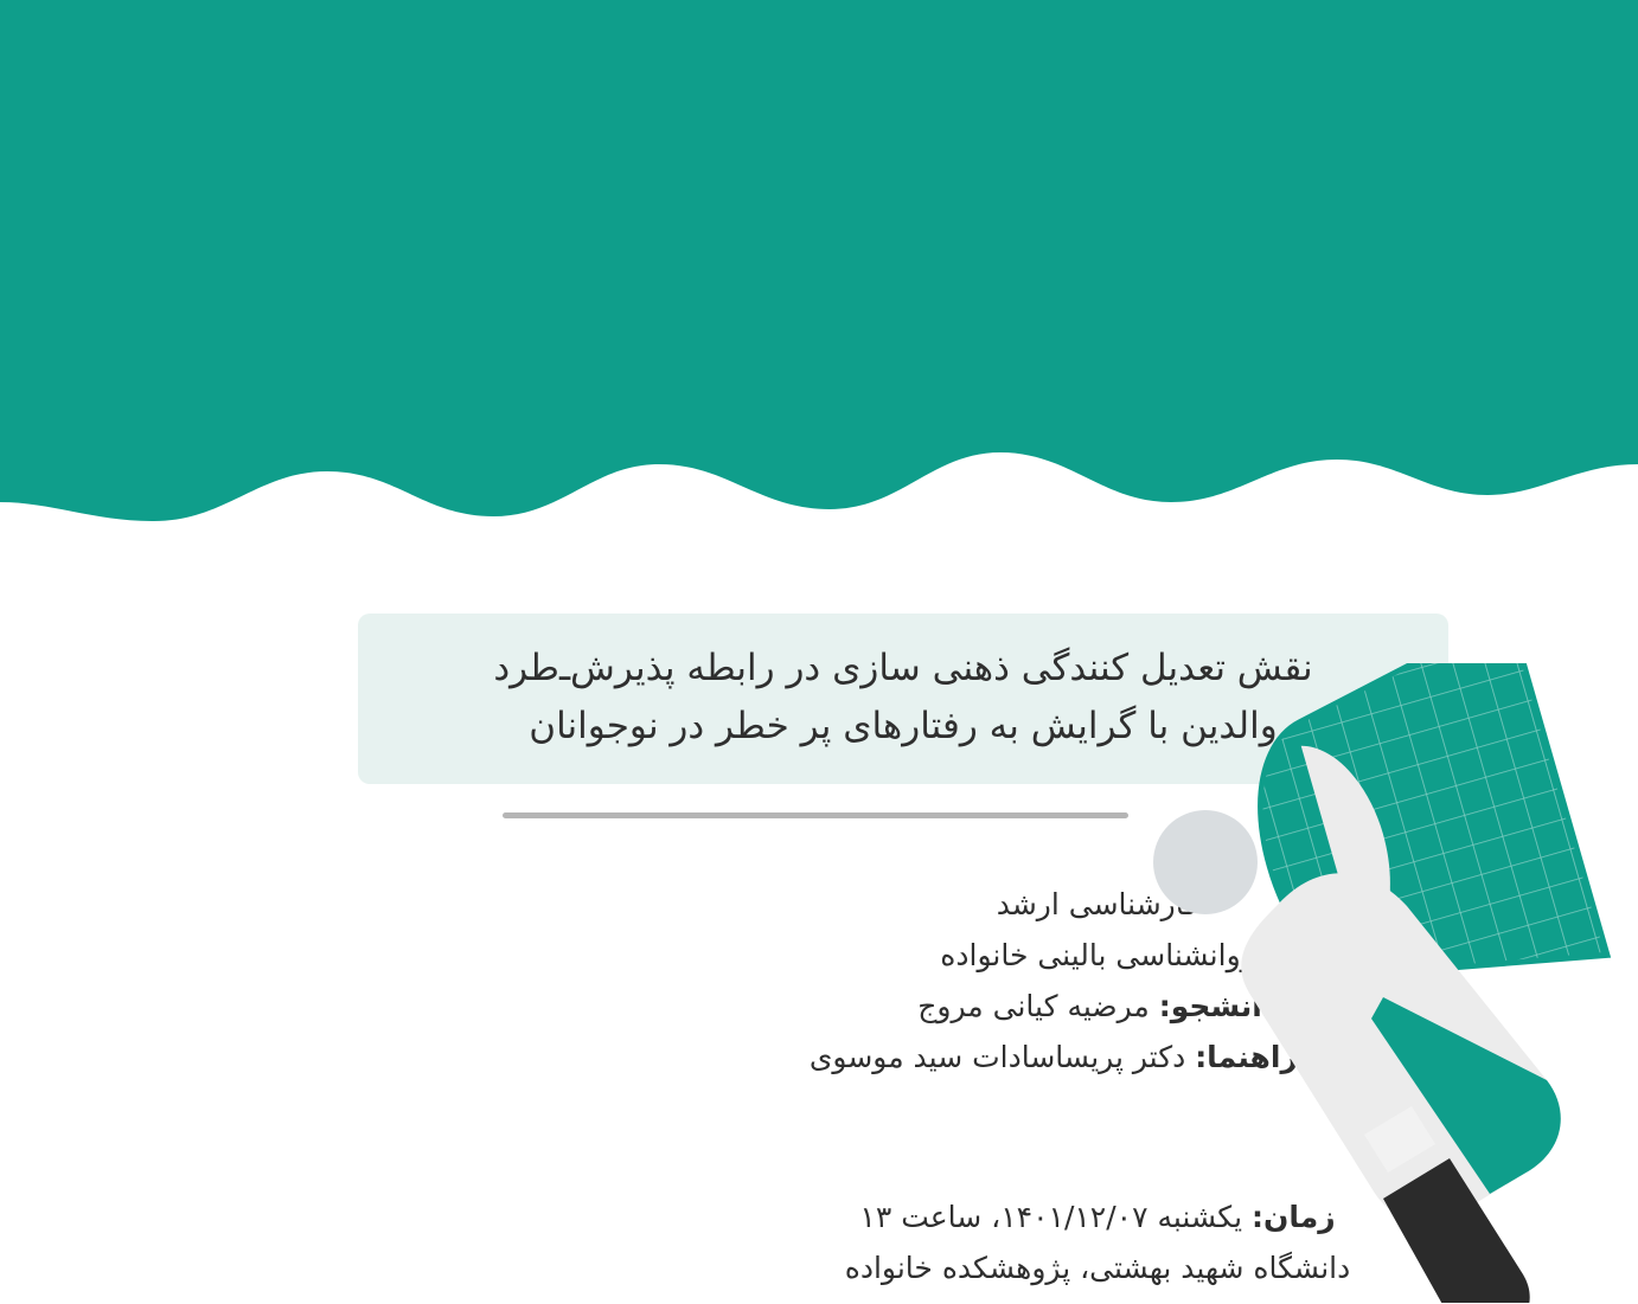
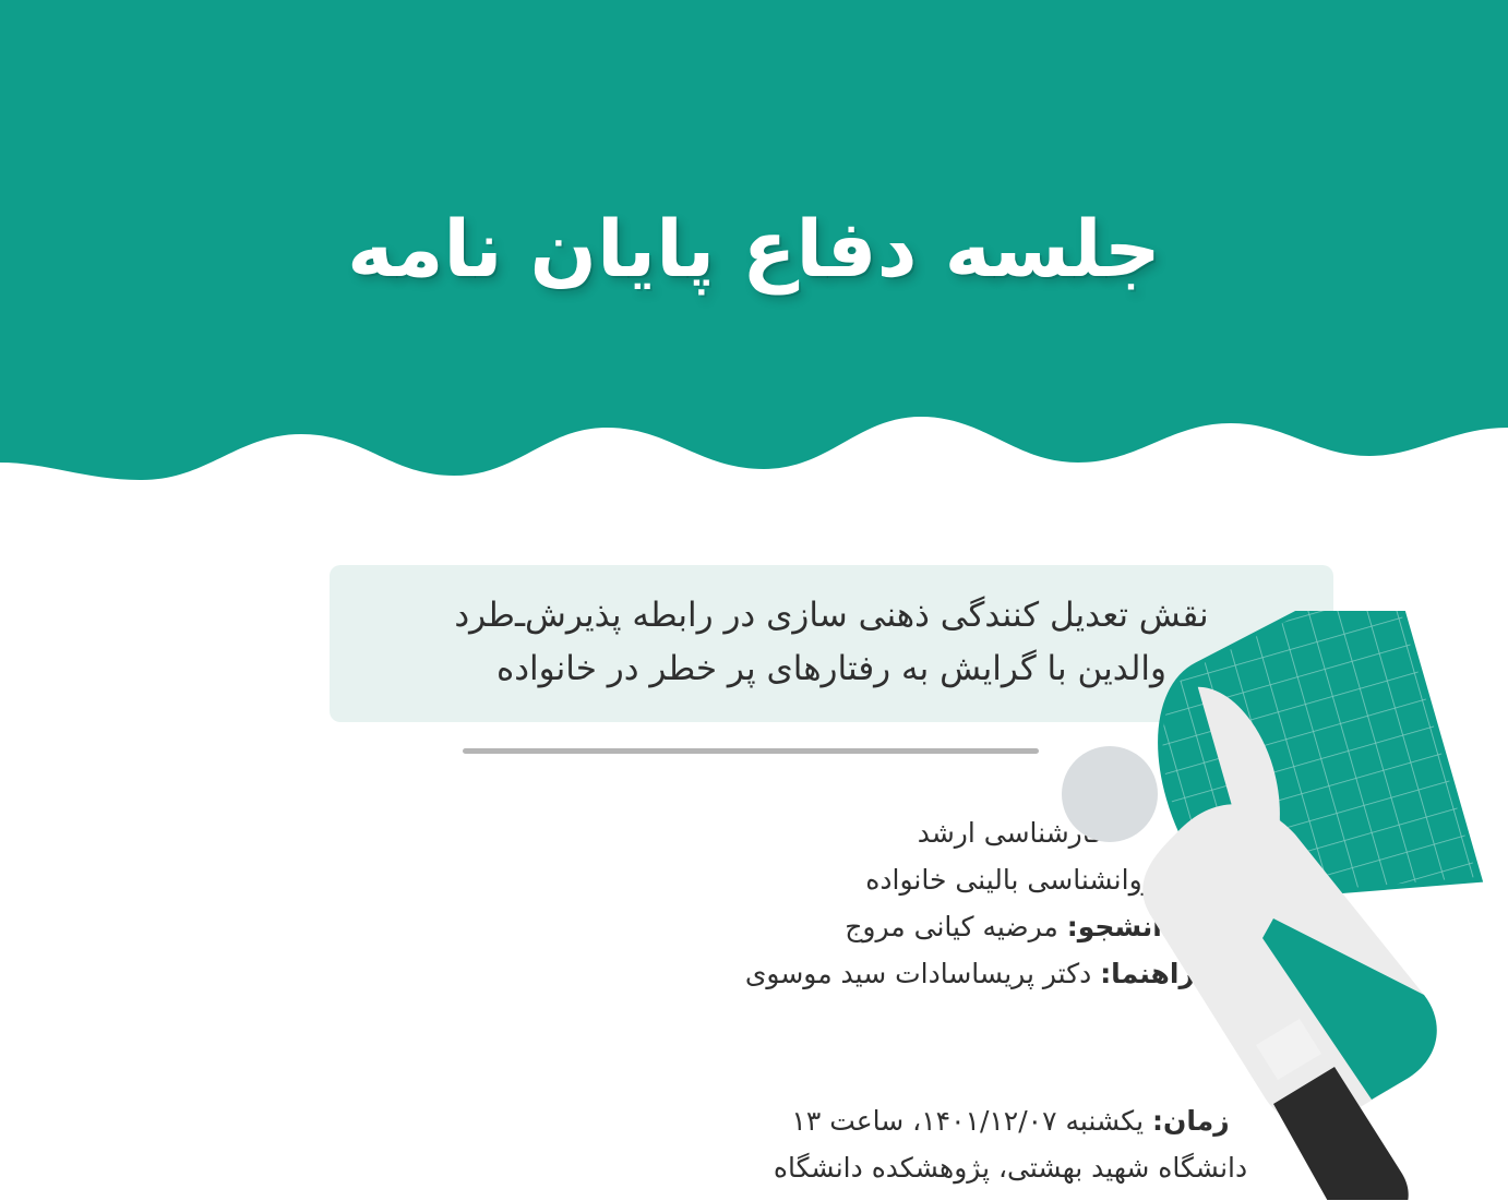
+ جلسه دفاع پایان نامه
  نقش تعدیل کنندگی ذهنی سازی در رابطه پذیرش‌ـ‌طرد
- والدین با گرایش به رفتارهای پر خطر در نوجوانان
+ والدین با گرایش به رفتارهای پر خطر در خانواده
  رشناسی ارشد
  وانشناسی بالینی خانواده
  انشجو: مرضیه کیانی مروج
  راهنما: دکتر پریساسادات سید موسوی
  زمان: یکشنبه ۱۴۰۱/۱۲/۰۷، ساعت ۱۳
- دانشگاه شهید بهشتی، پژوهشکده خانواده
+ دانشگاه شهید بهشتی، پژوهشکده دانشگاه
